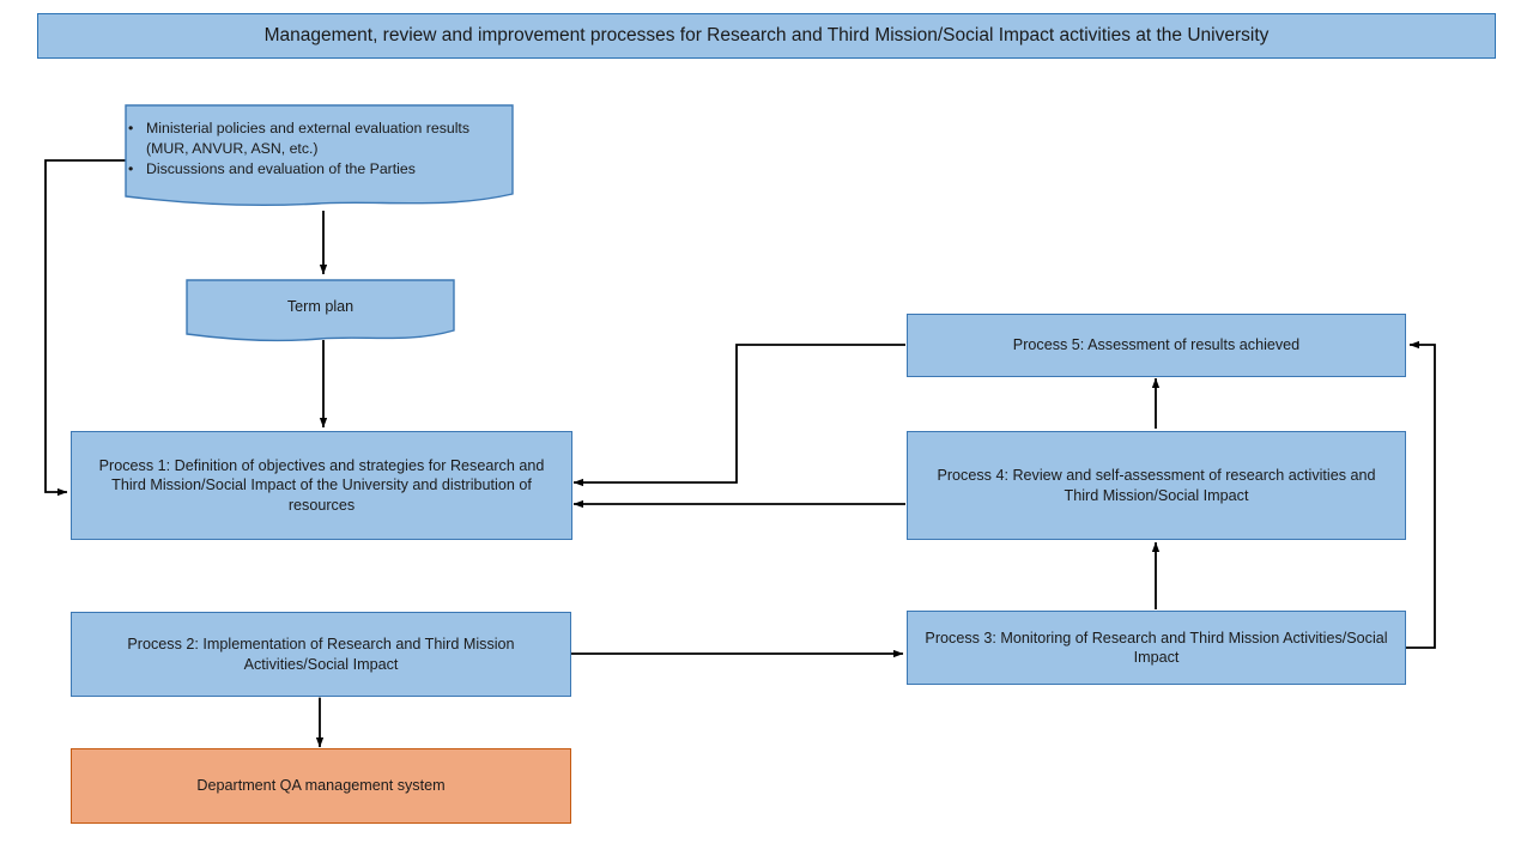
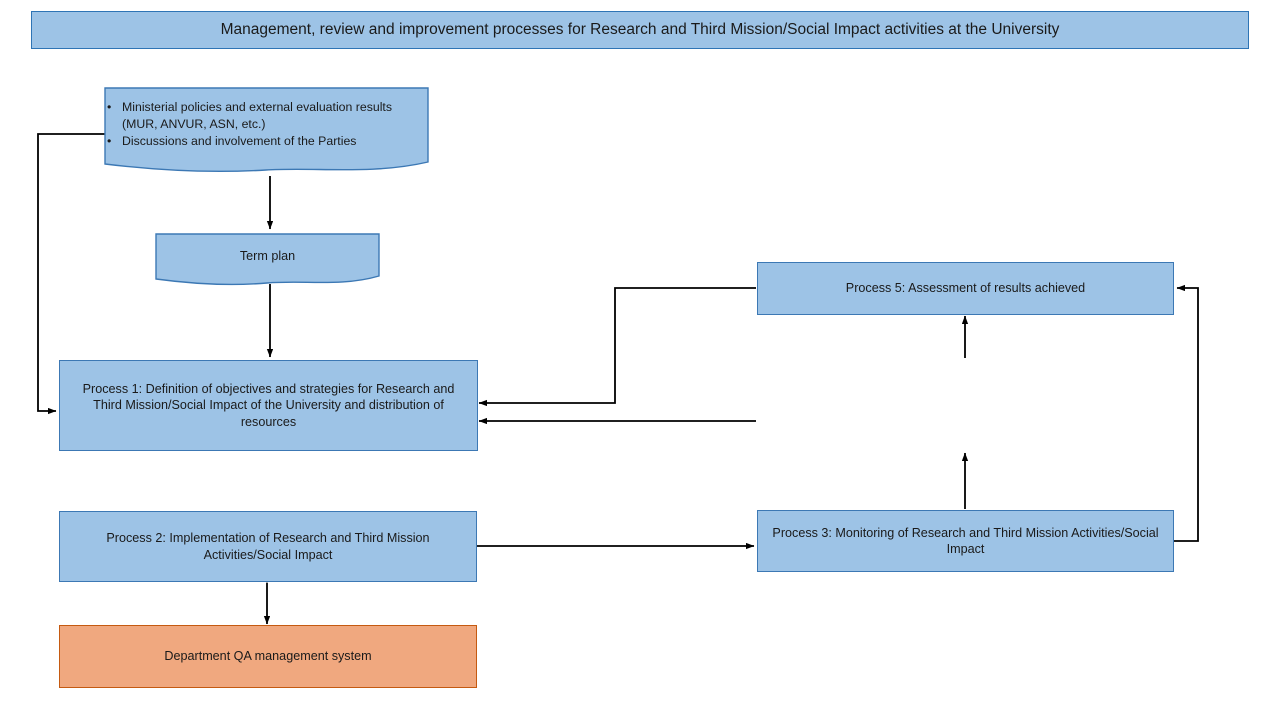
  Management, review and improvement processes for Research and Third Mission/Social Impact activities at the University
  •
  Ministerial policies and external evaluation results (MUR, ANVUR, ASN, etc.)
  •
- Discussions and evaluation of the Parties
+ Discussions and involvement of the Parties
  Term plan
  Process 1: Definition of objectives and strategies for Research and Third Mission/Social Impact of the University and distribution of resources
  Process 2: Implementation of Research and Third Mission Activities/Social Impact
  Department QA management system
  Process 5: Assessment of results achieved
- Process 4: Review and self-assessment of research activities and Third Mission/Social Impact
  Process 3: Monitoring of Research and Third Mission Activities/Social Impact
